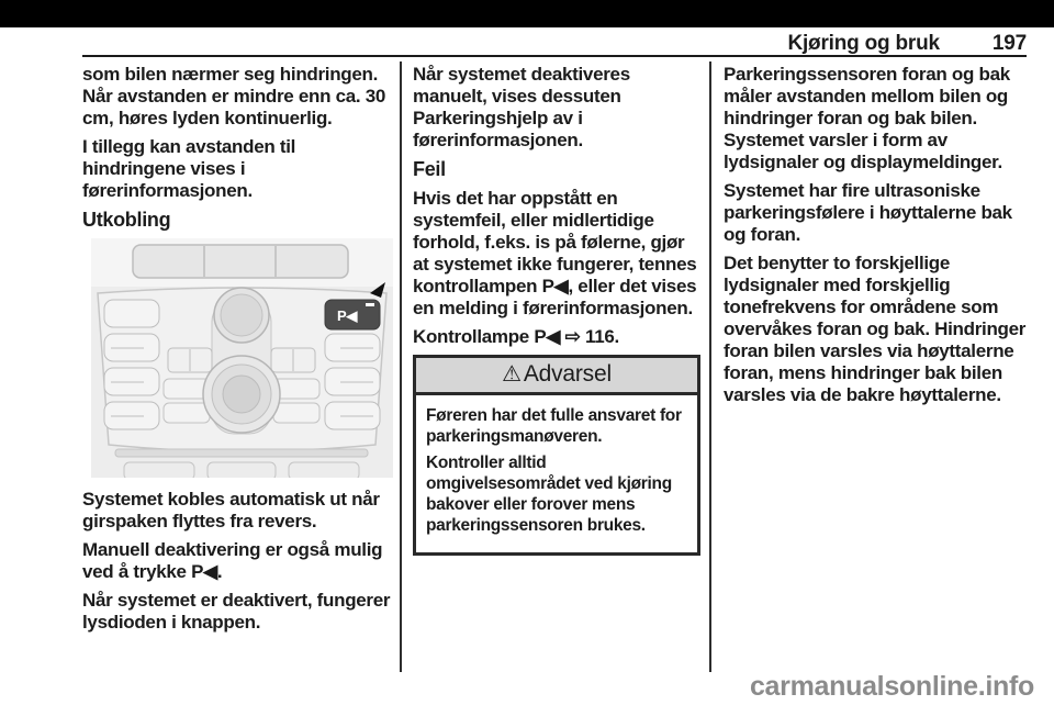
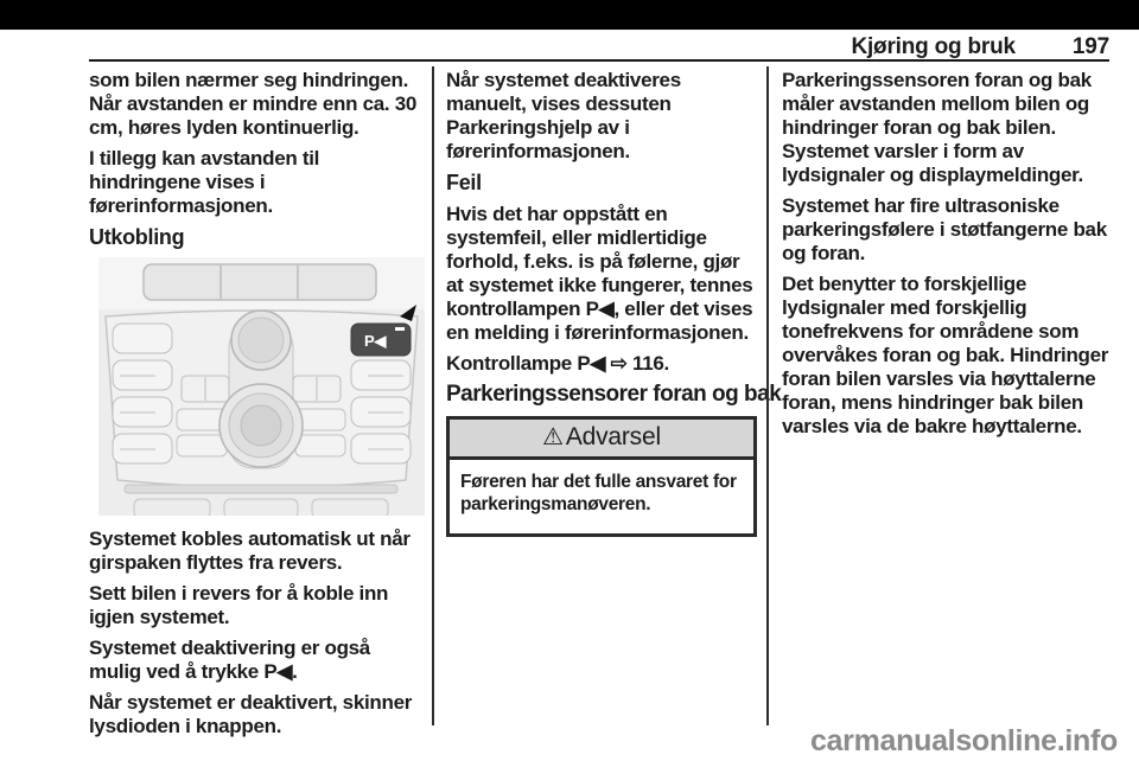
  Kjøring og bruk
  197
  som bilen nærmer seg hindringen. Når avstanden er mindre enn ca. 30 cm, høres lyden kontinuerlig.
  I tillegg kan avstanden til hindringene vises i førerinformasjonen.
  Utkobling
  P◀
  Systemet kobles automatisk ut når girspaken flyttes fra revers.
+ Sett bilen i revers for å koble inn igjen systemet.
- Manuell deaktivering er også mulig ved å trykke P◀.
+ Systemet deaktivering er også mulig ved å trykke P◀.
- Når systemet er deaktivert, fungerer lysdioden i knappen.
+ Når systemet er deaktivert, skinner lysdioden i knappen.
  Når systemet deaktiveres manuelt, vises dessuten Parkeringshjelp av i førerinformasjonen.
  Feil
  Hvis det har oppstått en systemfeil, eller midlertidige forhold, f.eks. is på følerne, gjør at systemet ikke fungerer, tennes kontrollampen P◀, eller det vises en melding i førerinformasjonen.
  Kontrollampe P◀ ⇨ 116.
+ Parkeringssensorer foran og bak
  ⚠Advarsel
  Føreren har det fulle ansvaret for parkeringsmanøveren.
- Kontroller alltid omgivelsesområdet ved kjøring bakover eller forover mens parkeringssensoren brukes.
  Parkeringssensoren foran og bak måler avstanden mellom bilen og hindringer foran og bak bilen. Systemet varsler i form av lydsignaler og displaymeldinger.
- Systemet har fire ultrasoniske parkeringsfølere i høyttalerne bak og foran.
+ Systemet har fire ultrasoniske parkeringsfølere i støtfangerne bak og foran.
  Det benytter to forskjellige lydsignaler med forskjellig tonefrekvens for områdene som overvåkes foran og bak. Hindringer foran bilen varsles via høyttalerne foran, mens hindringer bak bilen varsles via de bakre høyttalerne.
  carmanualsonline.info
